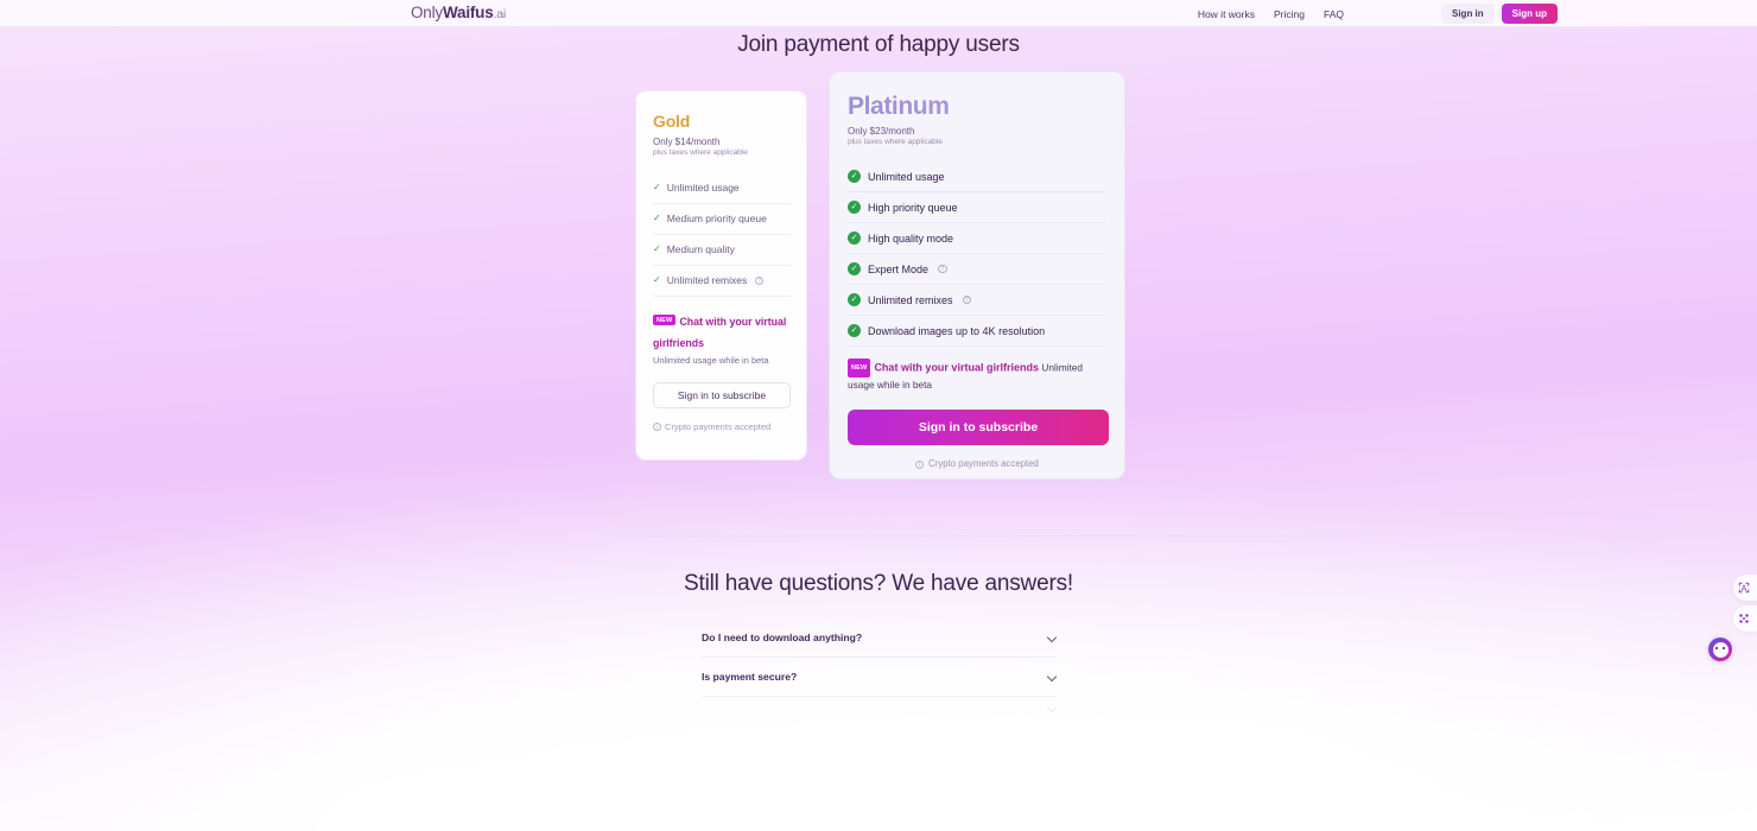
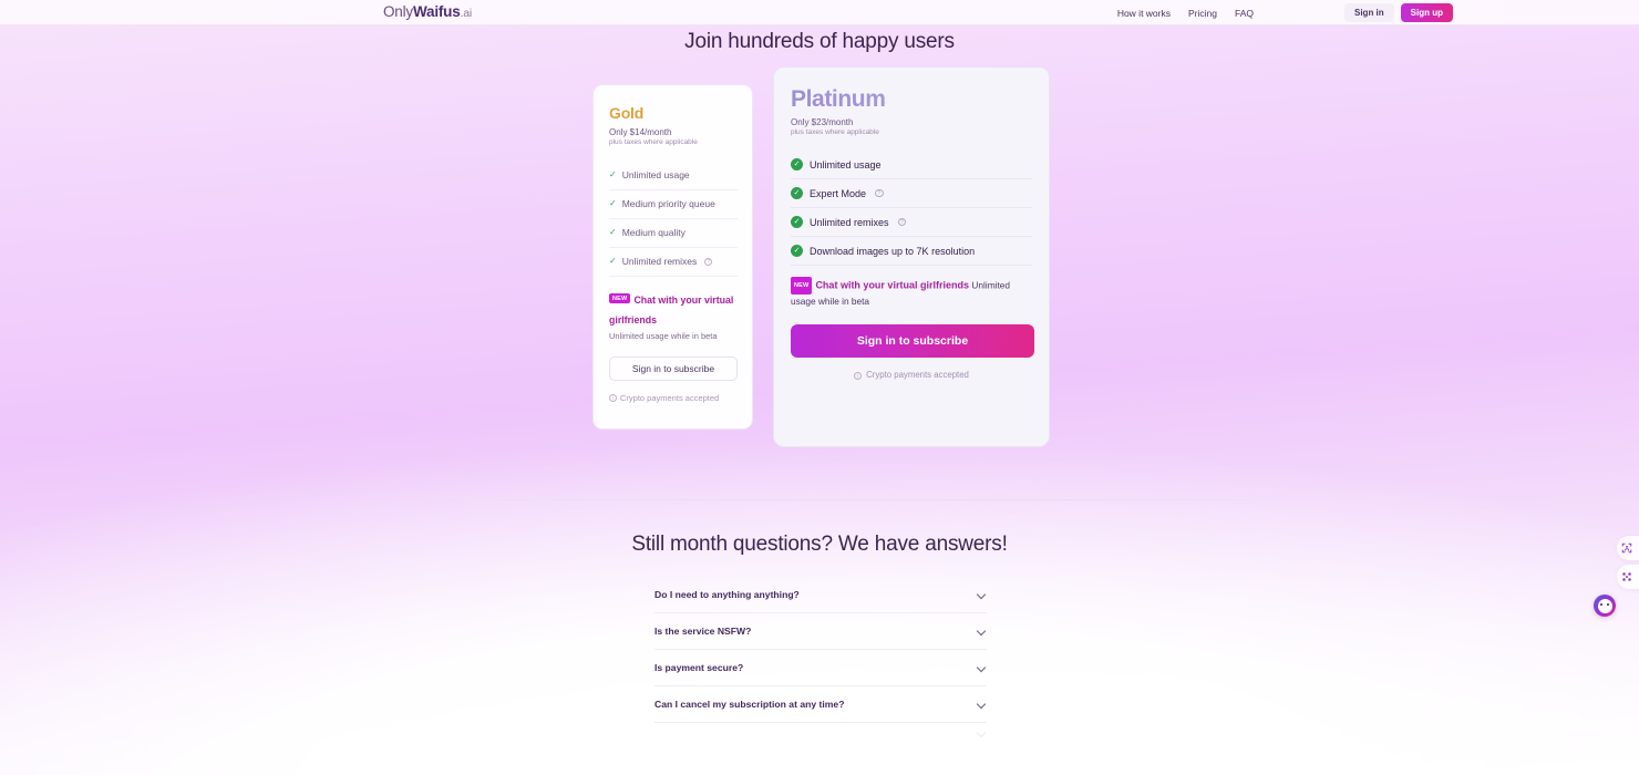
  OnlyWaifus.ai
  How it works
  Pricing
  FAQ
  Sign in
  Sign up
- Join payment of happy users
+ Join hundreds of happy users
  Gold
  Only $14/month
  ✓
  Unlimited usage
  ✓
  Medium priority queue
  ✓
  Medium quality
  ✓
  Unlimited remixes
  Chat with your virtual girlfriends
  Unlimited usage while in beta
  Sign in to subscribe
  Crypto payments accepted
  Platinum
  Only $23/month
  Unlimited usage
- High priority queue
- High quality mode
  Expert Mode
  Unlimited remixes
- Download images up to 4K resolution
+ Download images up to 7K resolution
  Chat with your virtual girlfriends Unlimited usage while in beta
  Sign in to subscribe
  Crypto payments accepted
- Still have questions? We have answers!
+ Still month questions? We have answers!
- Do I need to download anything?
+ Do I need to anything anything?
+ Is the service NSFW?
  Is payment secure?
+ Can I cancel my subscription at any time?
